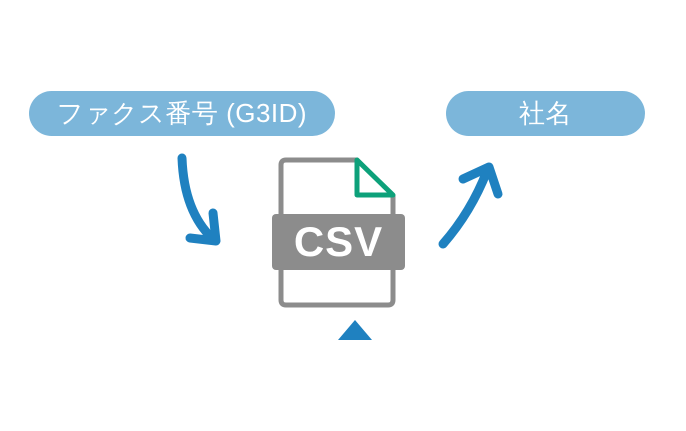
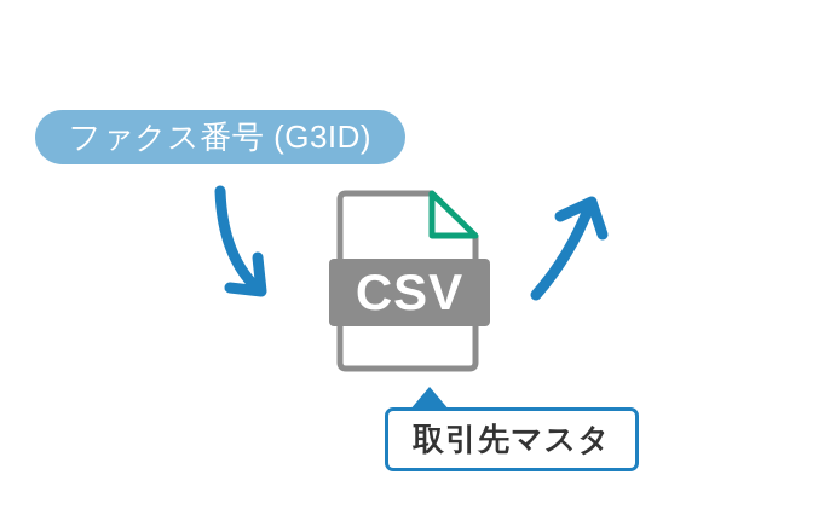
  ファクス番号 (G3ID)
- 社名
  CSV
+ 取引先マスタ
